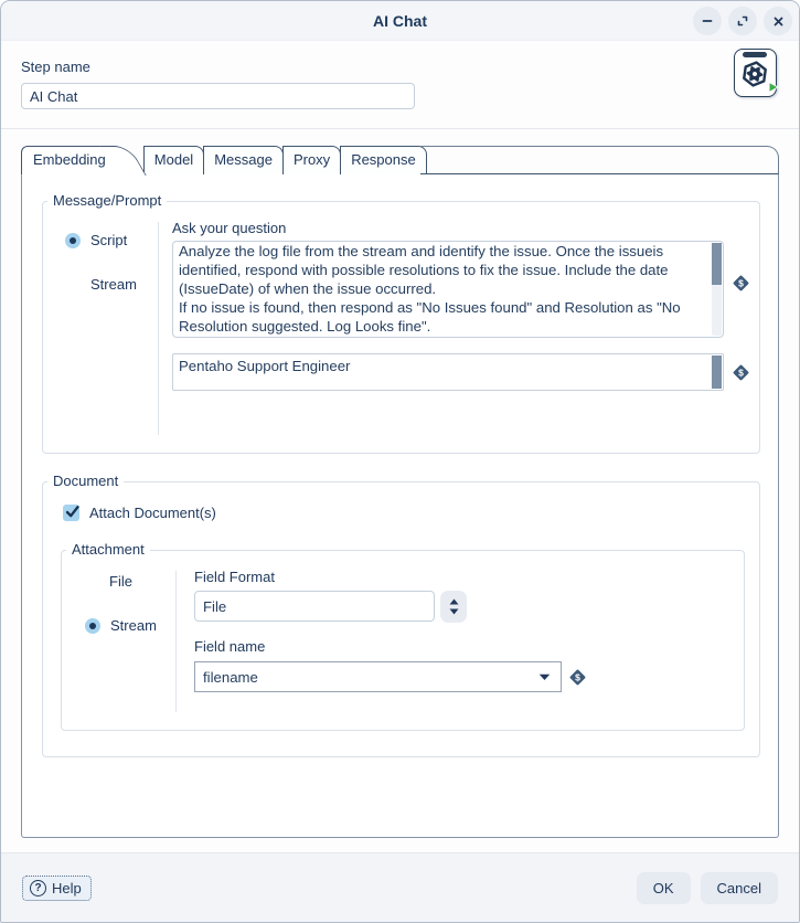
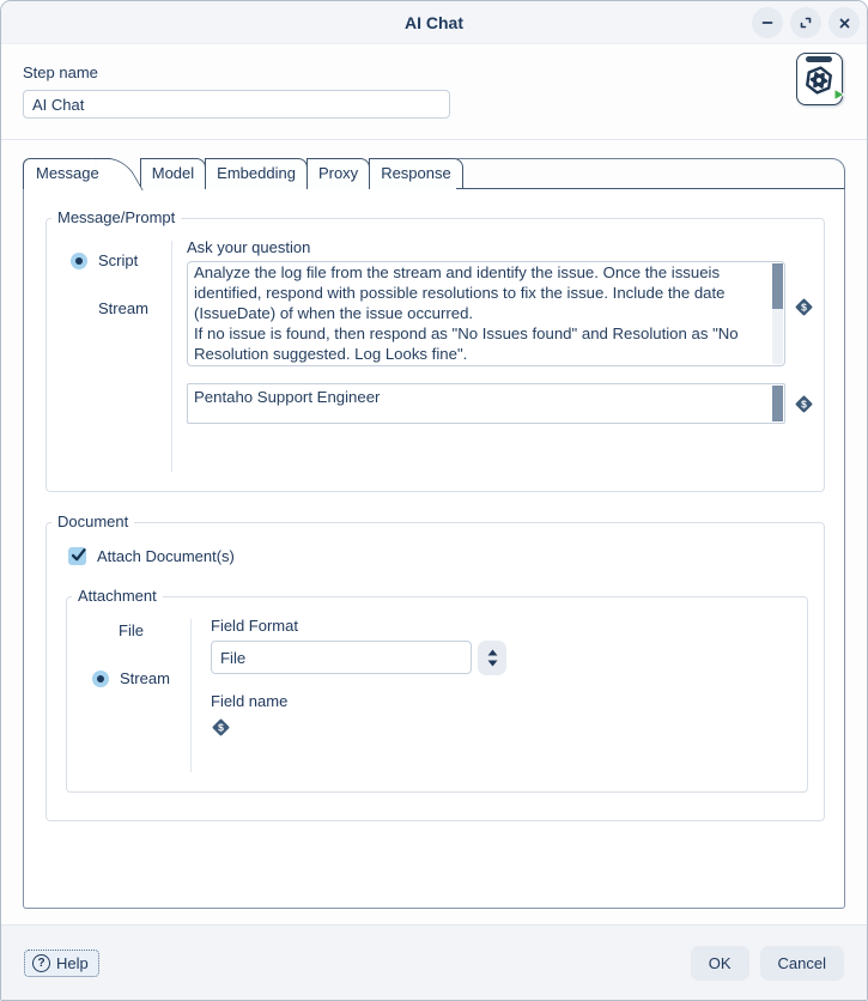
  AI Chat
  Step name
  AI Chat
- Embedding
+ Message
  Model
- Message
+ Embedding
  Proxy
  Response
  Message/Prompt
  Script
  Stream
  Ask your question
  $
  Pentaho Support Engineer
  $
  Document
  Attach Document(s)
  Attachment
  File
  Stream
  Field Format
  File
  Field name
- filename
  $
  ?
  Help
  OK
  Cancel
